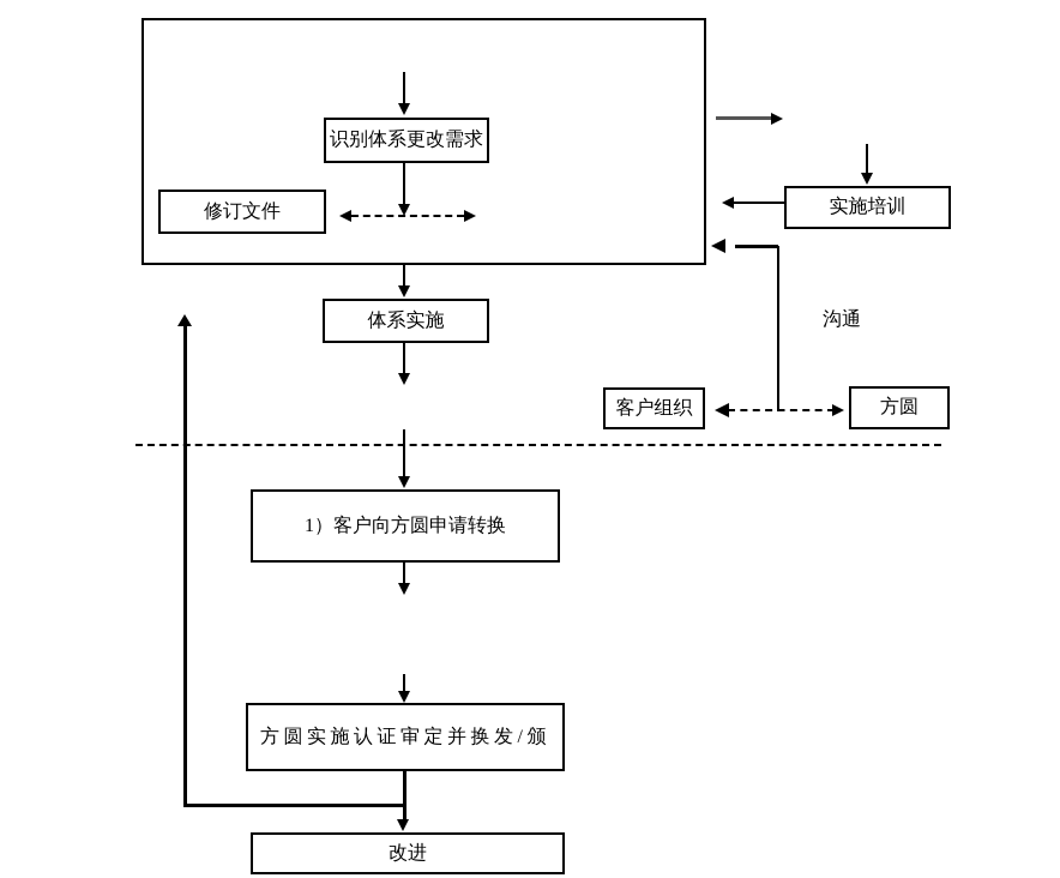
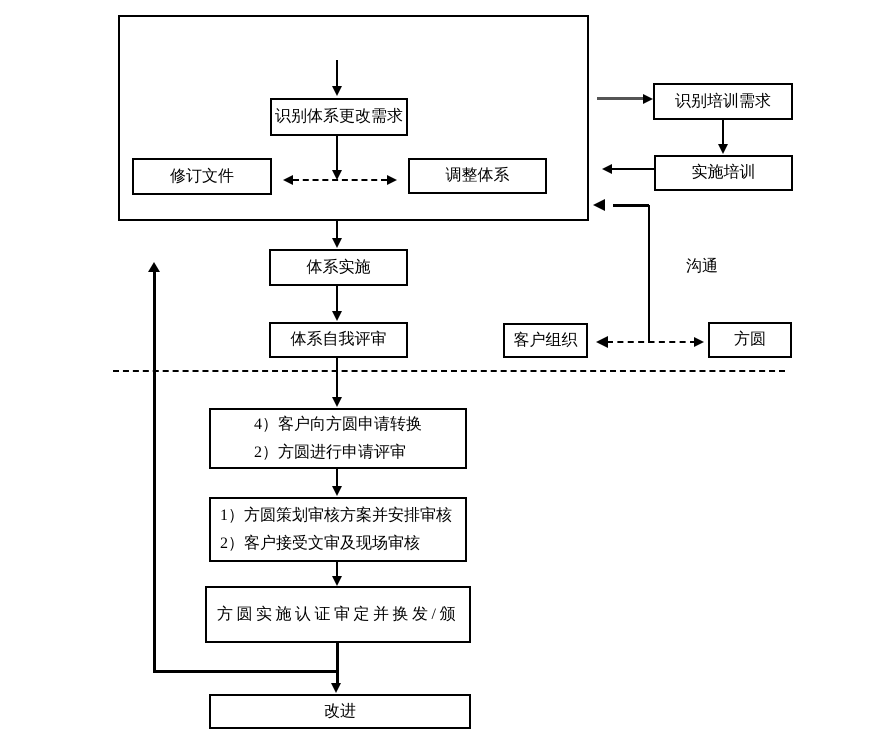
  识别体系更改需求
  修订文件
+ 调整体系
+ 识别培训需求
  实施培训
  体系实施
+ 体系自我评审
  客户组织
  方圆
  沟通
- 1）客户向方圆申请转换
+ 4）客户向方圆申请转换
+ 2）方圆进行申请评审
+ 1）方圆策划审核方案并安排审核
+ 2）客户接受文审及现场审核
  方圆实施认证审定并换发/颁
  改进
